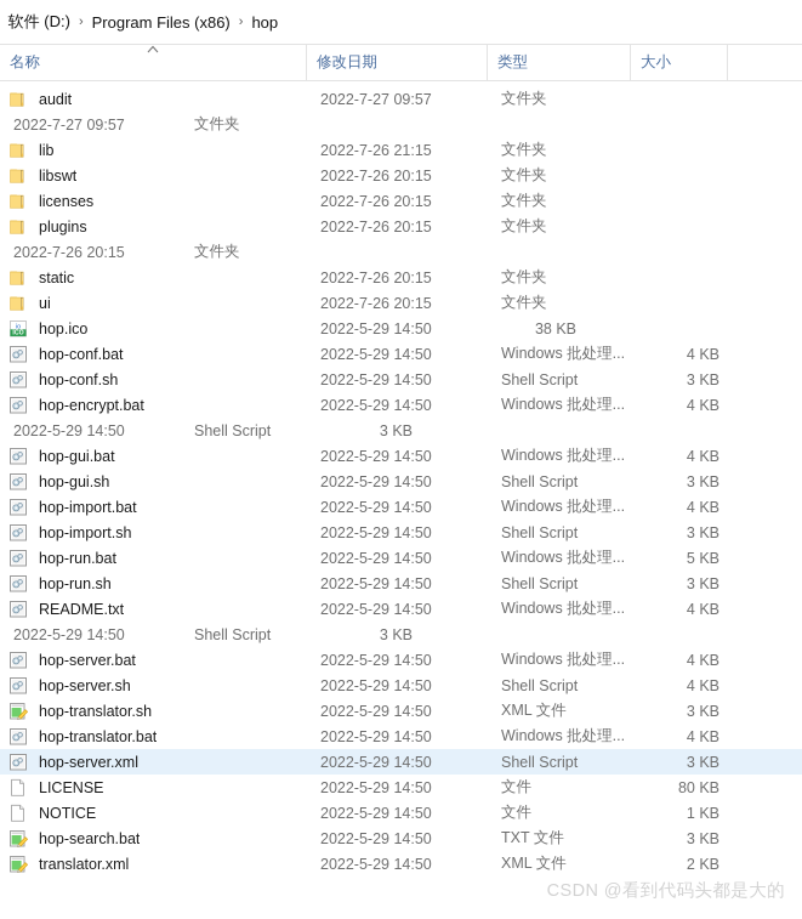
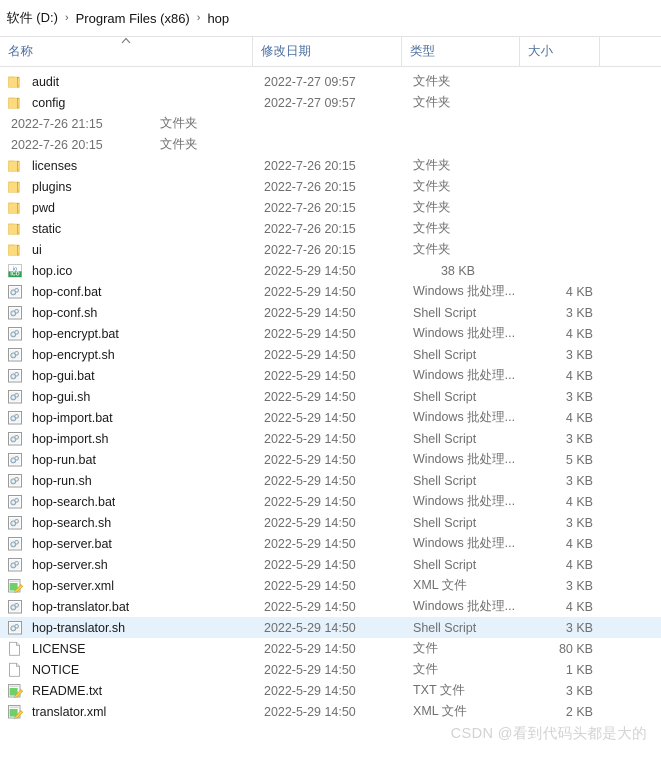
  软件 (D:)
  ›
  Program Files (x86)
  ›
  hop
  名称
  修改日期
  类型
  大小
  audit
  2022-7-27 09:57
  文件夹
+ config
  2022-7-27 09:57
  文件夹
- lib
  2022-7-26 21:15
  文件夹
- libswt
  2022-7-26 20:15
  文件夹
  licenses
  2022-7-26 20:15
  文件夹
  plugins
  2022-7-26 20:15
  文件夹
+ pwd
  2022-7-26 20:15
  文件夹
  static
  2022-7-26 20:15
  文件夹
  ui
  2022-7-26 20:15
  文件夹
  hop.ico
  2022-5-29 14:50
  38 KB
  hop-conf.bat
  2022-5-29 14:50
  Windows 批处理...
  4 KB
  hop-conf.sh
  2022-5-29 14:50
  Shell Script
  3 KB
  hop-encrypt.bat
  2022-5-29 14:50
  Windows 批处理...
  4 KB
+ hop-encrypt.sh
  2022-5-29 14:50
  Shell Script
  3 KB
  hop-gui.bat
  2022-5-29 14:50
  Windows 批处理...
  4 KB
  hop-gui.sh
  2022-5-29 14:50
  Shell Script
  3 KB
  hop-import.bat
  2022-5-29 14:50
  Windows 批处理...
  4 KB
  hop-import.sh
  2022-5-29 14:50
  Shell Script
  3 KB
  hop-run.bat
  2022-5-29 14:50
  Windows 批处理...
  5 KB
  hop-run.sh
  2022-5-29 14:50
  Shell Script
  3 KB
- README.txt
+ hop-search.bat
  2022-5-29 14:50
  Windows 批处理...
  4 KB
+ hop-search.sh
  2022-5-29 14:50
  Shell Script
  3 KB
  hop-server.bat
  2022-5-29 14:50
  Windows 批处理...
  4 KB
  hop-server.sh
  2022-5-29 14:50
  Shell Script
  4 KB
- hop-translator.sh
+ hop-server.xml
  2022-5-29 14:50
  XML 文件
  3 KB
  hop-translator.bat
  2022-5-29 14:50
  Windows 批处理...
  4 KB
- hop-server.xml
+ hop-translator.sh
  2022-5-29 14:50
  Shell Script
  3 KB
  LICENSE
  2022-5-29 14:50
  文件
  80 KB
  NOTICE
  2022-5-29 14:50
  文件
  1 KB
- hop-search.bat
+ README.txt
  2022-5-29 14:50
  TXT 文件
  3 KB
  translator.xml
  2022-5-29 14:50
  XML 文件
  2 KB
  CSDN @看到代码头都是大的
